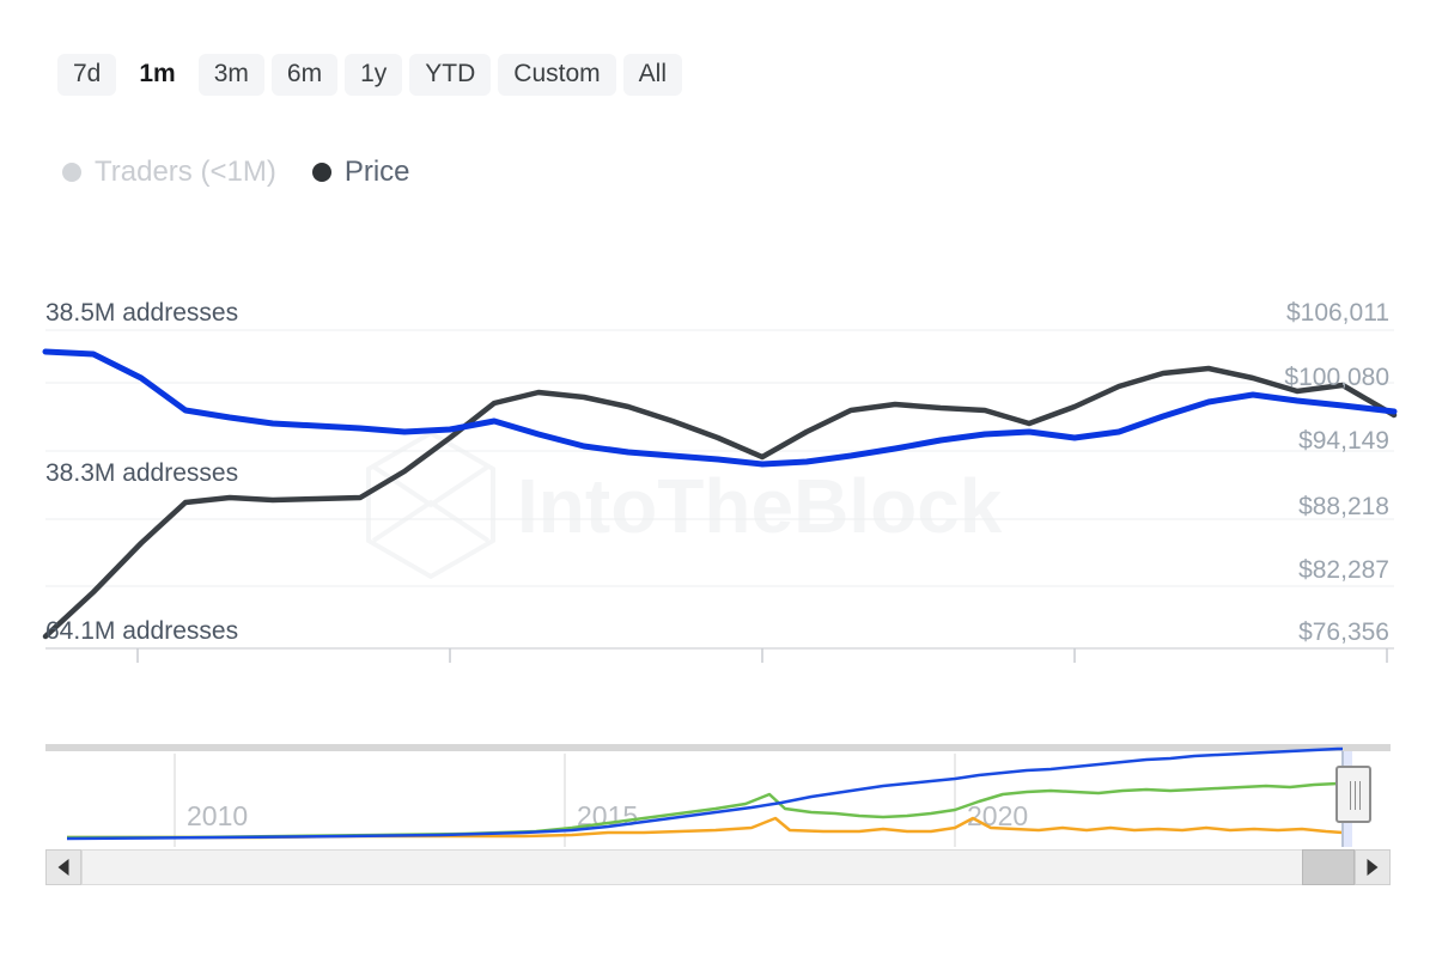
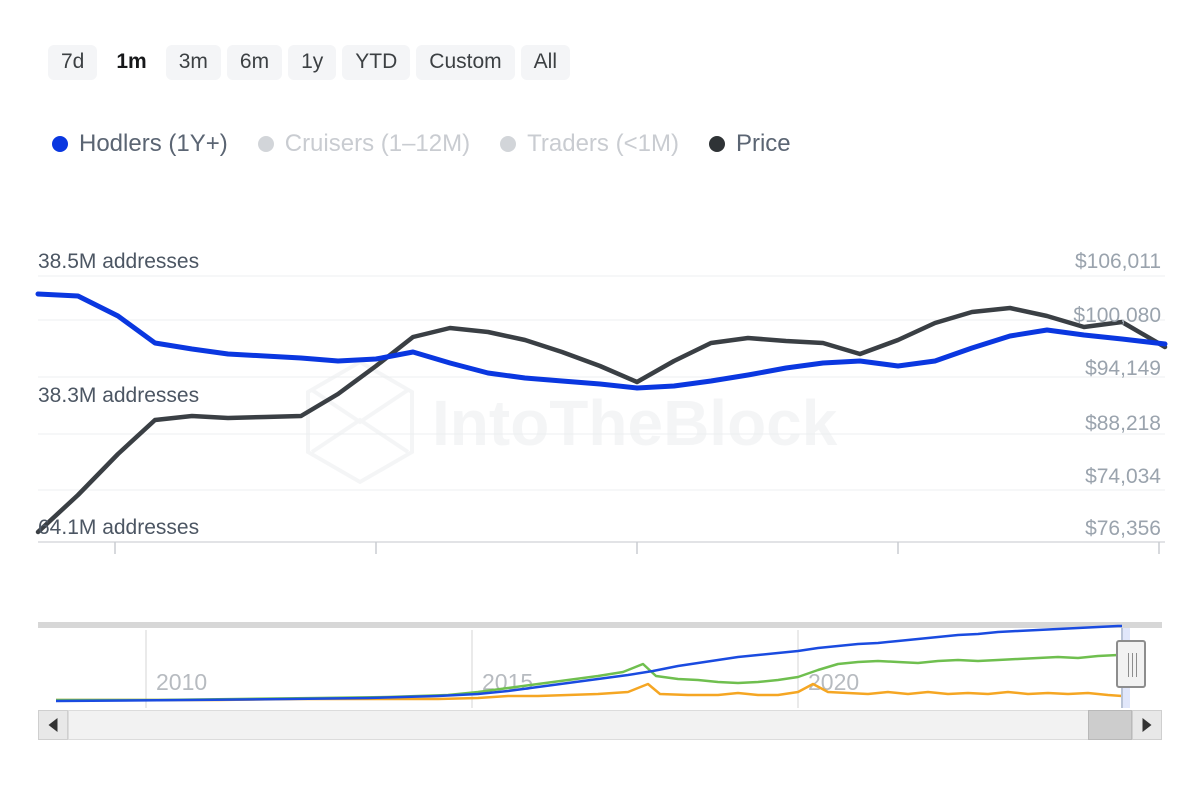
  7d
  1m
  3m
  6m
  1y
  YTD
  Custom
  All
+ Hodlers (1Y+)
+ Cruisers (1–12M)
  Traders (<1M)
  Price
  IntoTheBlock
  38.5M addresses
  38.3M addresses
  64.1M addresses
  $106,011
  $100,080
  $94,149
  $88,218
- $82,287
+ $74,034
  $76,356
  2010
  2015
  2020
